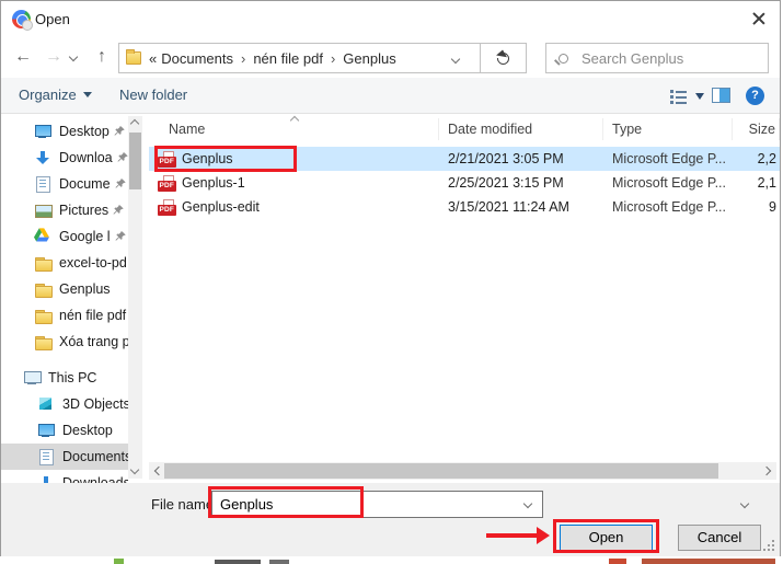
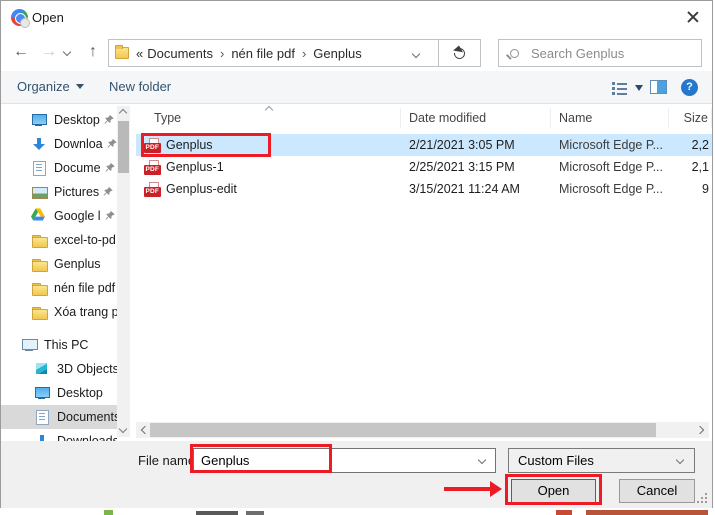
  Open
  ←
  →
  ↑
  «
  Documents
  ›
  nén file pdf
  ›
  Genplus
  Search Genplus
  Organize
  New folder
  ?
  Desktop
  Downloa
  Docume
  Pictures
  Google l
  excel-to-pd
  Genplus
  nén file pdf
  Xóa trang p
  This PC
  3D Objects
  Desktop
  Document
- Name
+ Type
  Date modified
- Type
+ Name
  Size
  Genplus
  2/21/2021 3:05 PM
  Microsoft Edge P...
  2,2
  Genplus-1
  2/25/2021 3:15 PM
  Microsoft Edge P...
  2,1
  Genplus-edit
  3/15/2021 11:24 AM
  Microsoft Edge P...
  9
  File name
  Genplus
+ Custom Files
  Open
  Cancel
